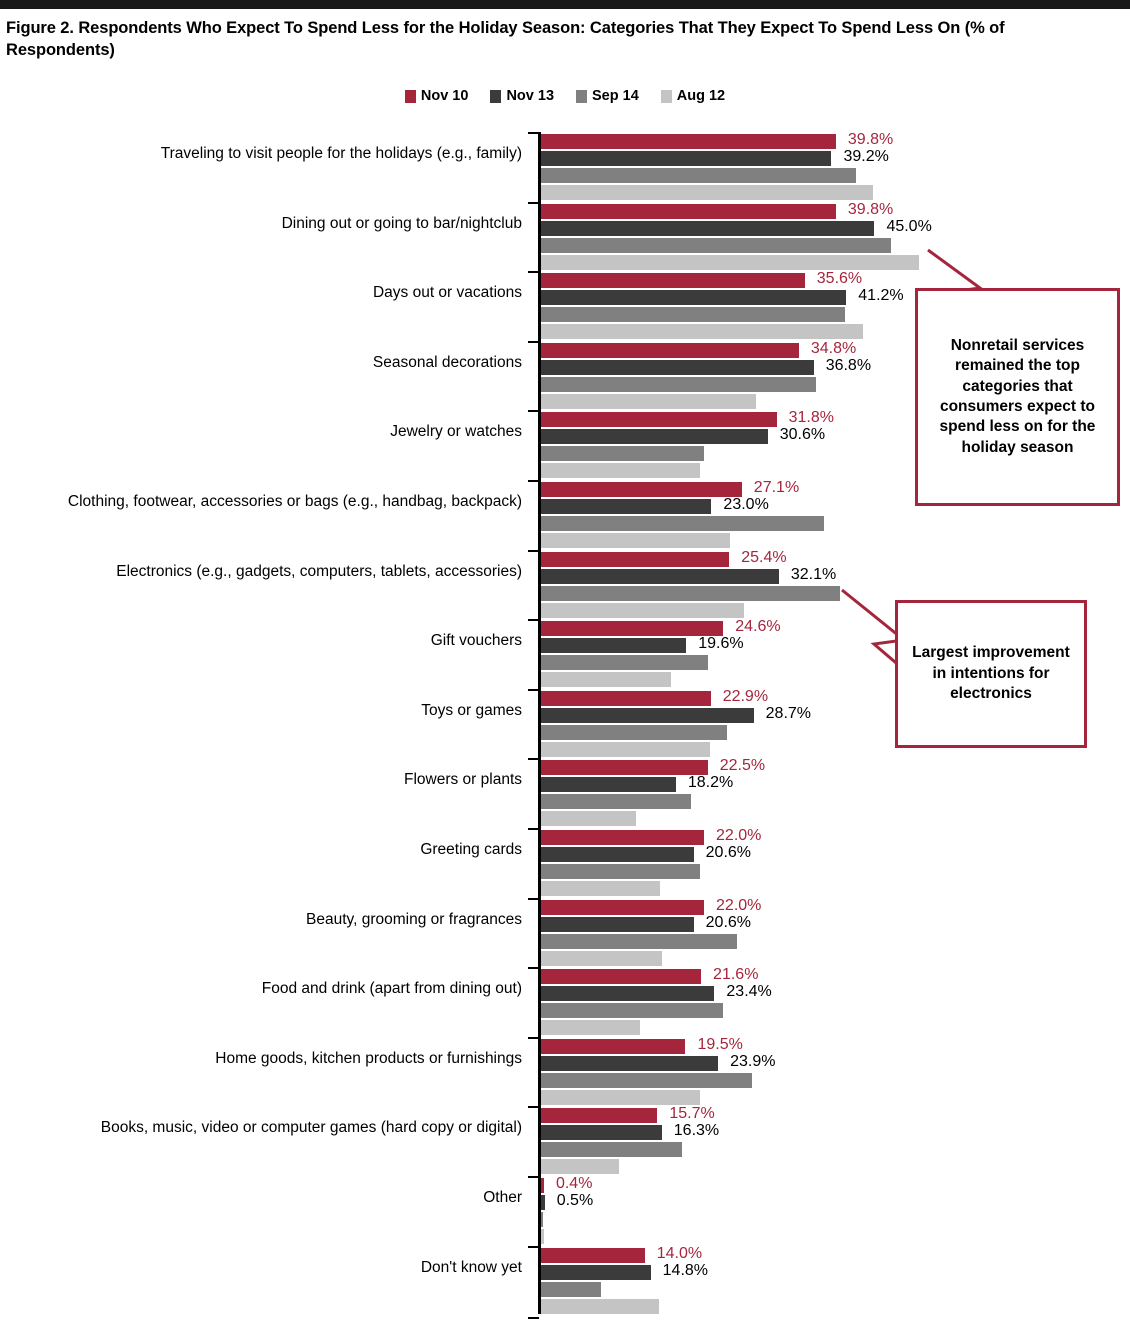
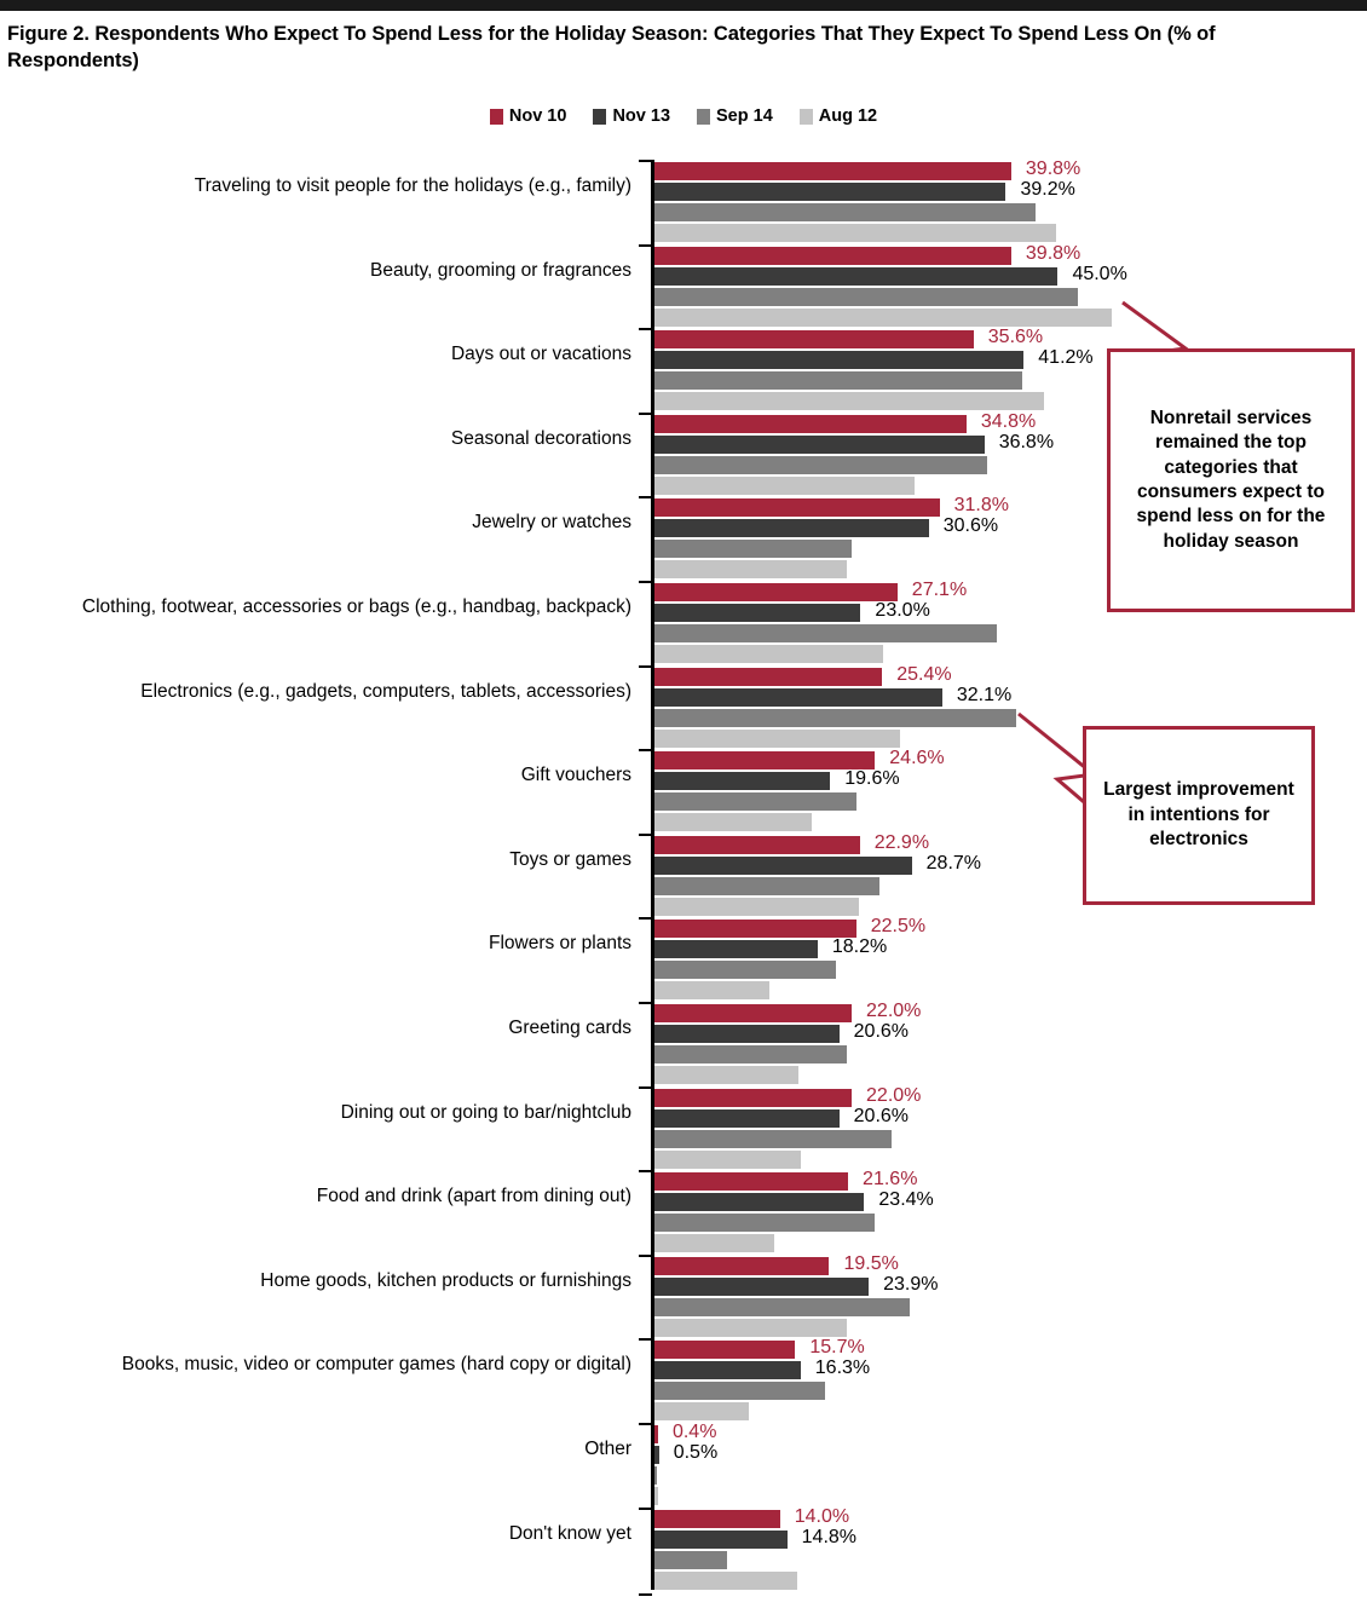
  Figure 2. Respondents Who Expect To Spend Less for the Holiday Season: Categories That They Expect To Spend Less On (% of Respondents)
  Nov 10
  Nov 13
  Sep 14
  Aug 12
  Traveling to visit people for the holidays (e.g., family)
  39.8%
  39.2%
- Dining out or going to bar/nightclub
+ Beauty, grooming or fragrances
  39.8%
  45.0%
  Days out or vacations
  35.6%
  41.2%
  Seasonal decorations
  34.8%
  36.8%
  Jewelry or watches
  31.8%
  30.6%
  Clothing, footwear, accessories or bags (e.g., handbag, backpack)
  27.1%
  23.0%
  Electronics (e.g., gadgets, computers, tablets, accessories)
  25.4%
  32.1%
  Gift vouchers
  24.6%
  19.6%
  Toys or games
  22.9%
  28.7%
  Flowers or plants
  22.5%
  18.2%
  Greeting cards
  22.0%
  20.6%
- Beauty, grooming or fragrances
+ Dining out or going to bar/nightclub
  22.0%
  20.6%
  Food and drink (apart from dining out)
  21.6%
  23.4%
  Home goods, kitchen products or furnishings
  19.5%
  23.9%
  Books, music, video or computer games (hard copy or digital)
  15.7%
  16.3%
  Other
  0.4%
  0.5%
  Don't know yet
  14.0%
  14.8%
  Nonretail services remained the top categories that consumers expect to spend less on for the holiday season
  Largest improvement in intentions for electronics
